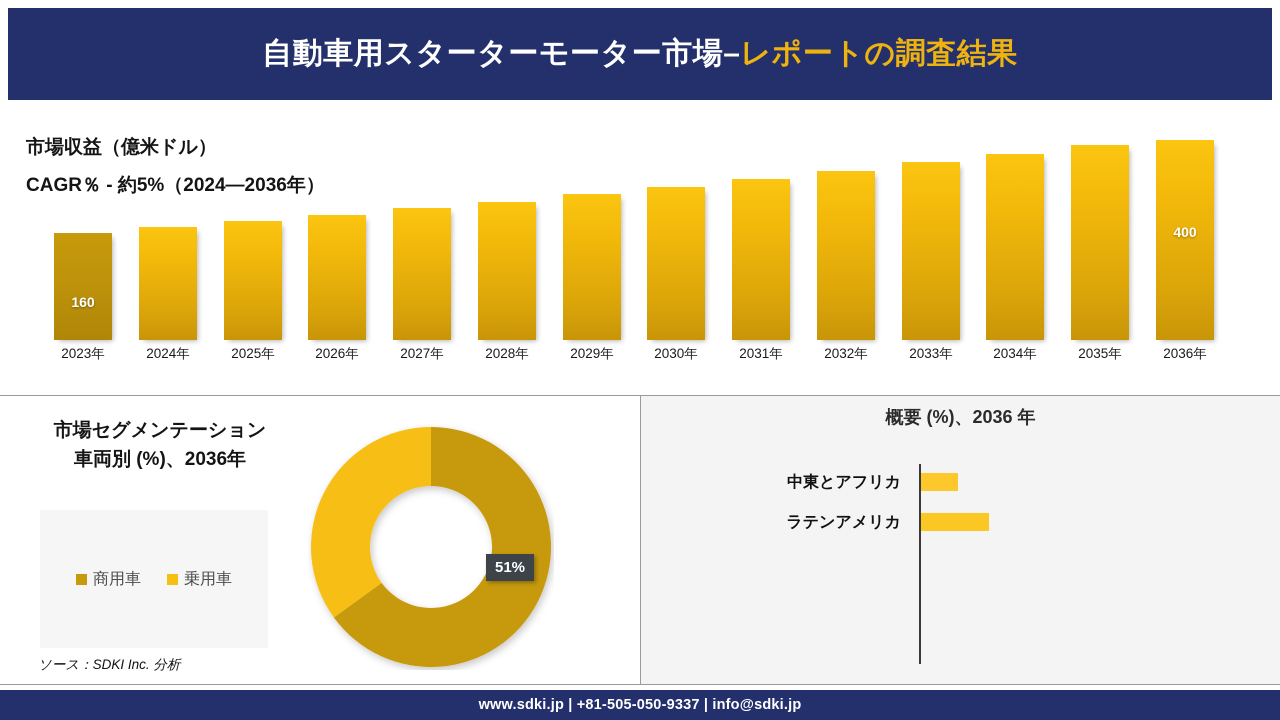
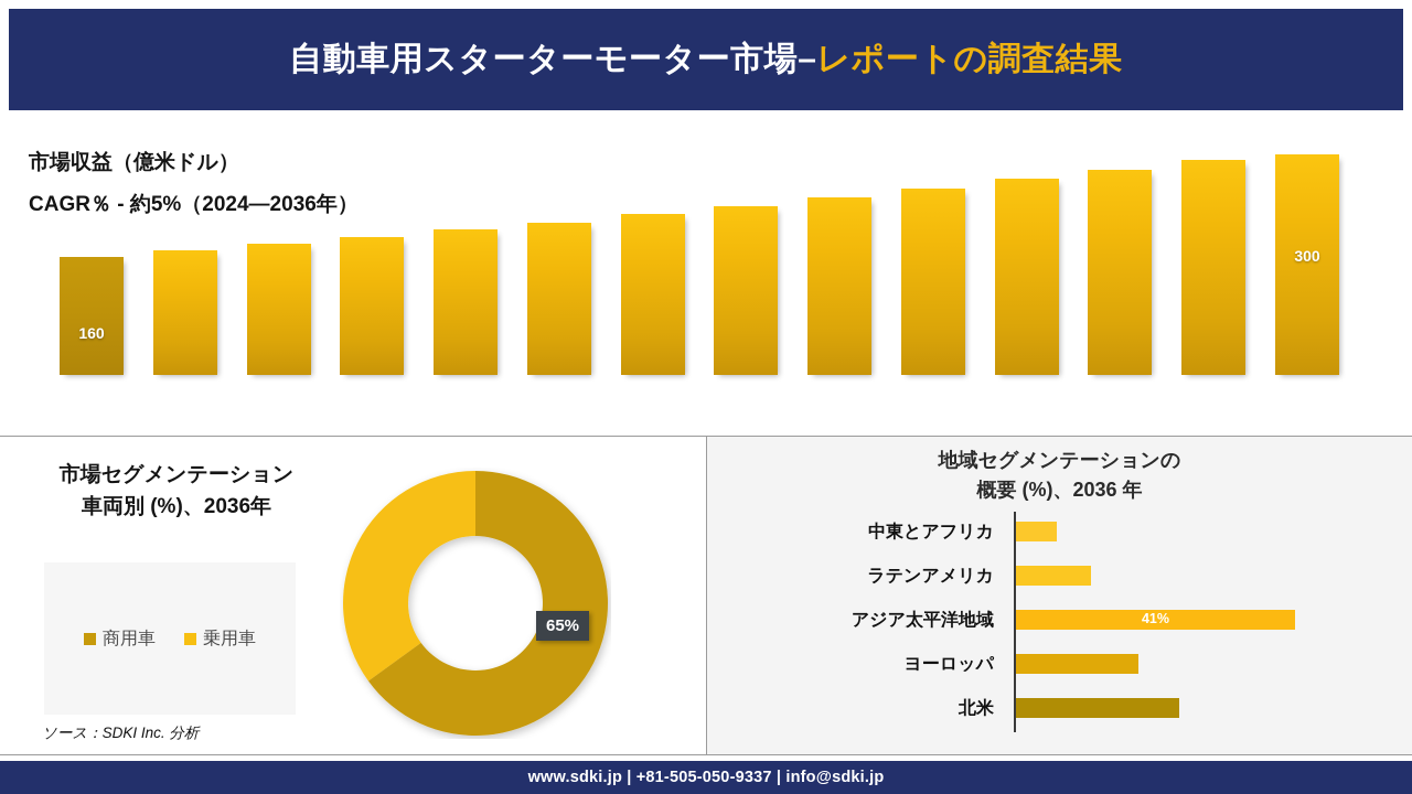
  自動車用スターターモーター市場–レポートの調査結果
  市場収益（億米ドル）
  CAGR％ - 約5%（2024―2036年）
  160
- 400
+ 300
- 2023年
- 2024年
- 2025年
- 2026年
- 2027年
- 2028年
- 2029年
- 2030年
- 2031年
- 2032年
- 2033年
- 2034年
- 2035年
- 2036年
  市場セグメンテーション
  車両別 (%)、2036年
  商用車
  乗用車
- 51%
+ 65%
  ソース：SDKI Inc. 分析
+ 地域セグメンテーションの
  概要 (%)、2036 年
  中東とアフリカ
  ラテンアメリカ
+ アジア太平洋地域
+ 41%
+ ヨーロッパ
+ 北米
  www.sdki.jp | +81-505-050-9337 | info@sdki.jp
